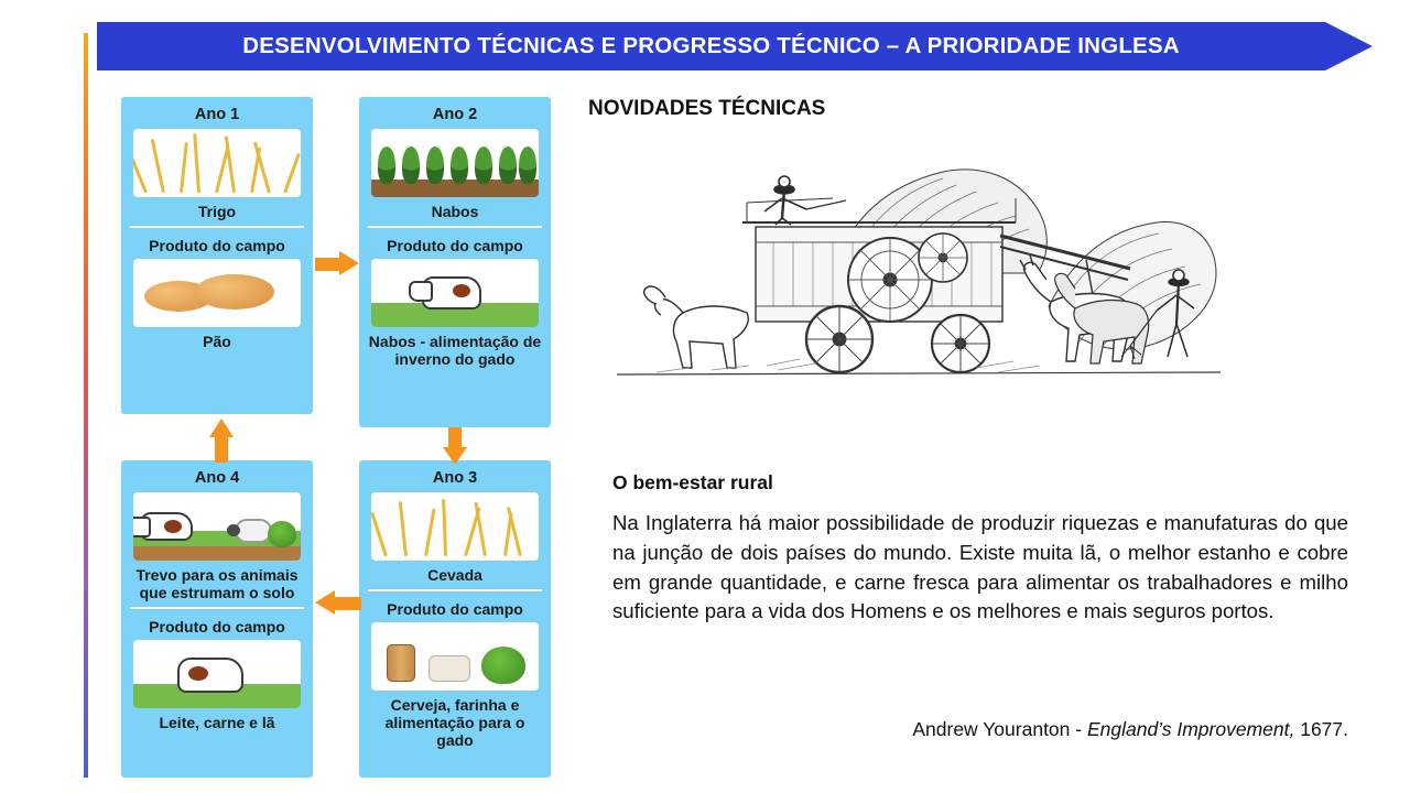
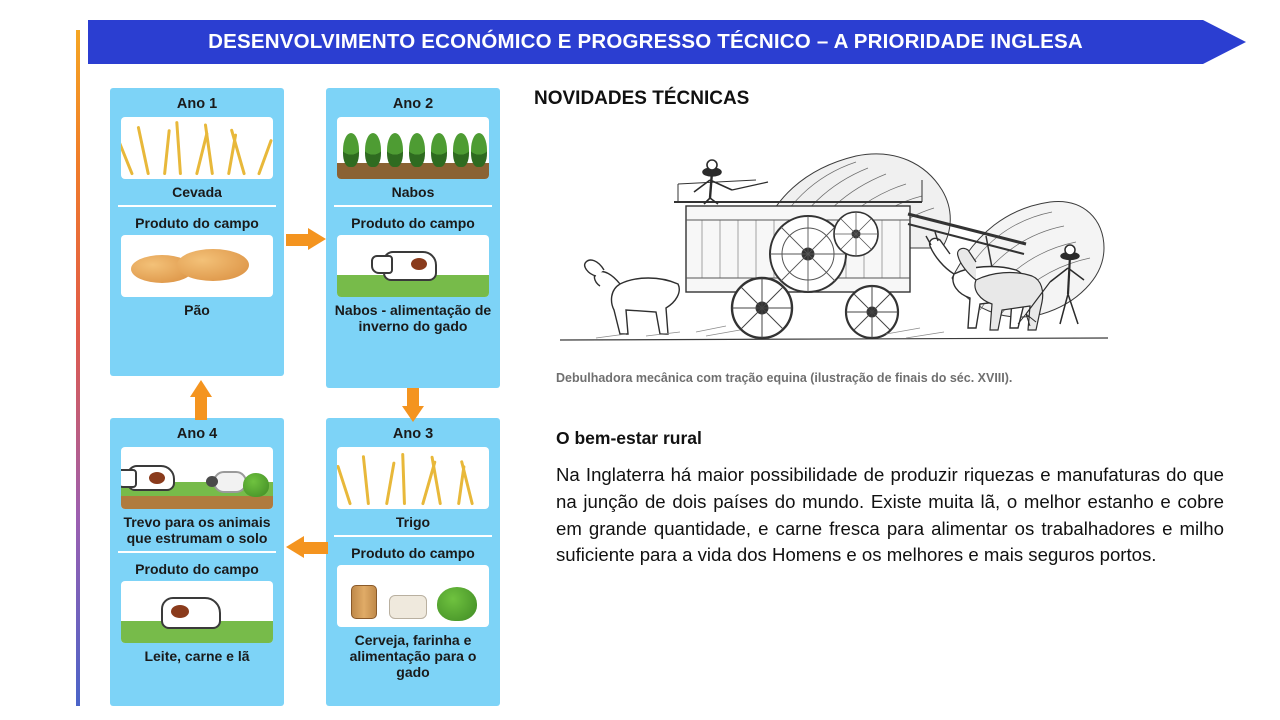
- DESENVOLVIMENTO TÉCNICAS E PROGRESSO TÉCNICO – A PRIORIDADE INGLESA
+ DESENVOLVIMENTO ECONÓMICO E PROGRESSO TÉCNICO – A PRIORIDADE INGLESA
  Ano 1
- Trigo
+ Cevada
  Produto do campo
  Pão
  Ano 2
  Nabos
  Produto do campo
  Nabos - alimentação de inverno do gado
  Ano 4
  Trevo para os animais que estrumam o solo
  Produto do campo
  Leite, carne e lã
  Ano 3
- Cevada
+ Trigo
  Produto do campo
  Cerveja, farinha e alimentação para o gado
  NOVIDADES TÉCNICAS
+ Debulhadora mecânica com tração equina (ilustração de finais do séc. XVIII).
  O bem-estar rural
  Na Inglaterra há maior possibilidade de produzir riquezas e manufaturas do que na junção de dois países do mundo. Existe muita lã, o melhor estanho e cobre em grande quantidade, e carne fresca para alimentar os trabalhadores e milho suficiente para a vida dos Homens e os melhores e mais seguros portos.
- Andrew Youranton - England’s Improvement, 1677.
